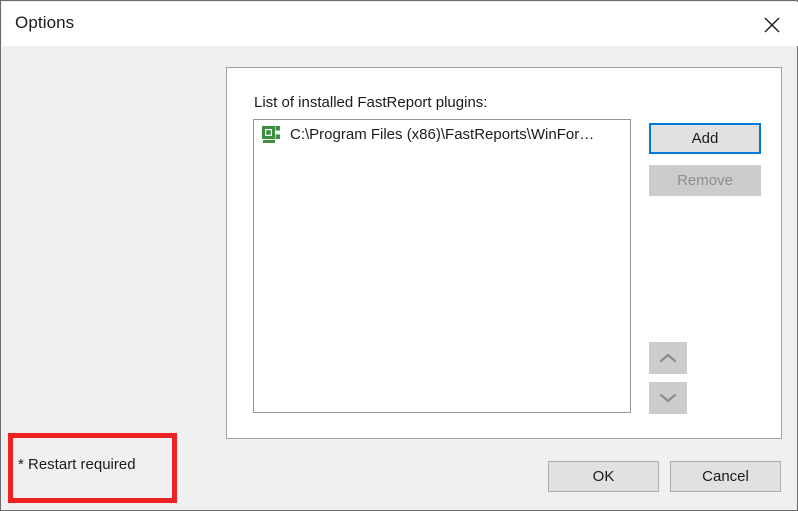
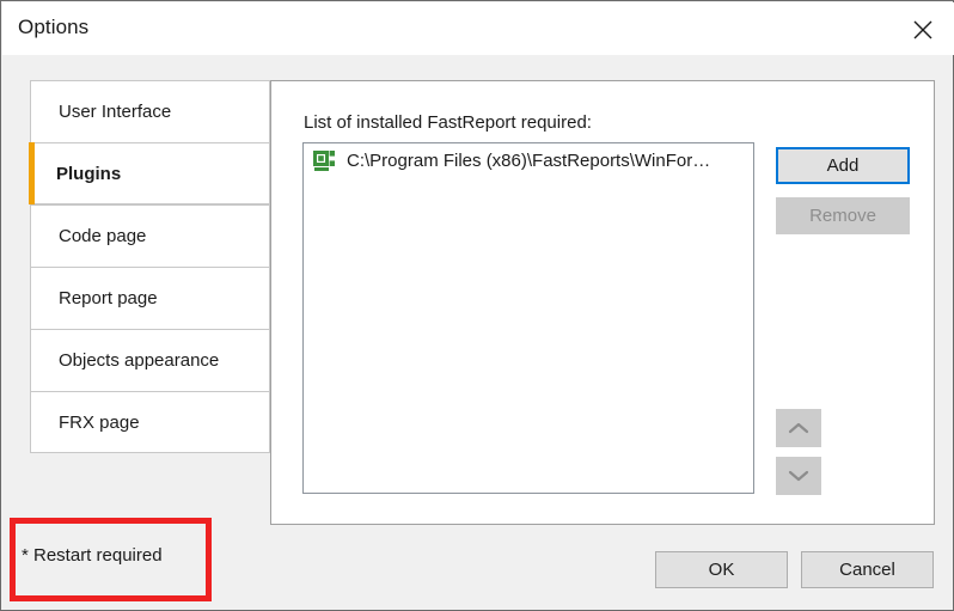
  Options
+ User Interface
+ Plugins
+ Code page
+ Report page
+ Objects appearance
+ FRX page
- List of installed FastReport plugins:
+ List of installed FastReport required:
  C:\Program Files (x86)\FastReports\WinFor…
  Add
  Remove
  * Restart required
  OK
  Cancel
